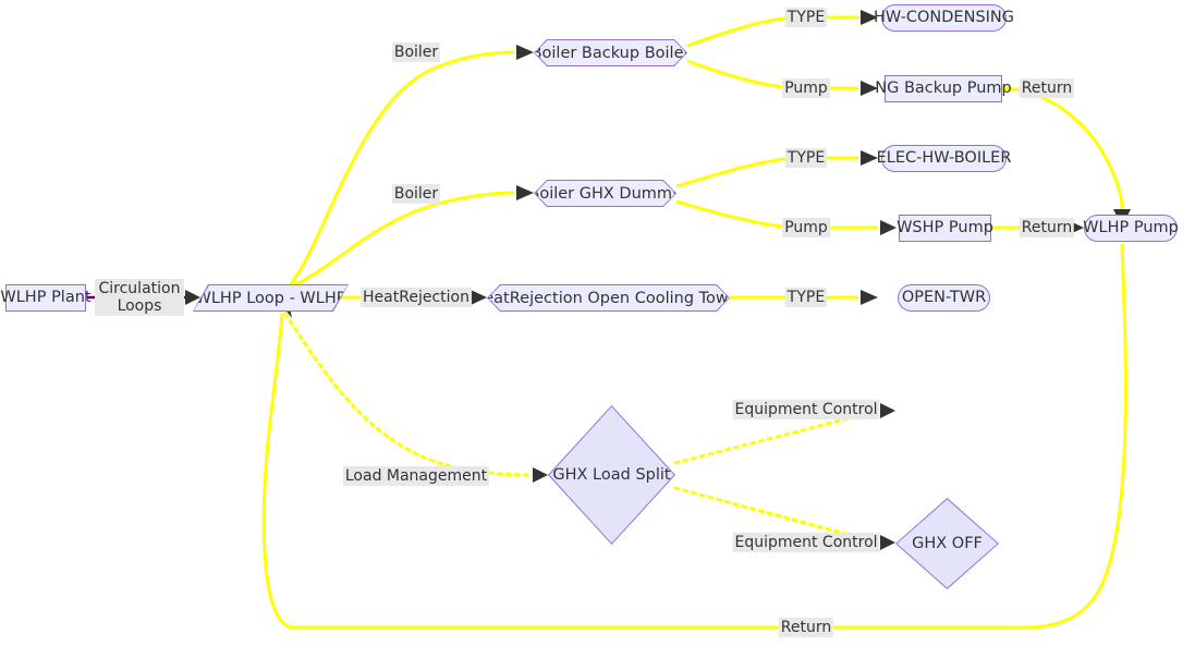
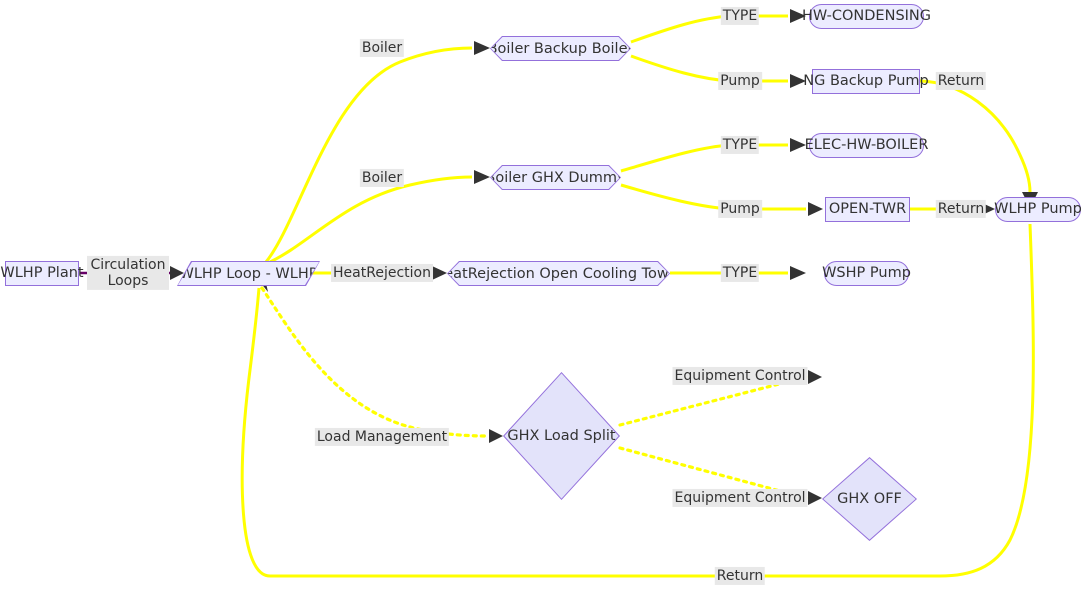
  WLHP Plant
  WLHP Loop - WLH
  Boiler Backup Boile
  oiler GHX Dumm
  eatRejection Open Cooling Tow
  HW-CONDENSING
  ELEC-HW-BOILER
- OPEN-TWR
+ WSHP Pump
  NG Backup Pump
- WSHP Pump
+ OPEN-TWR
  WLHP Pump
  GHX Load Split
  GHX OFF
  Circulation
  Loops
  Boiler
  Boiler
  HeatRejection
  TYPE
  TYPE
  TYPE
  Pump
  Pump
  Return
  Return
  Return
  Load Management
  Equipment Control
  Equipment Control
